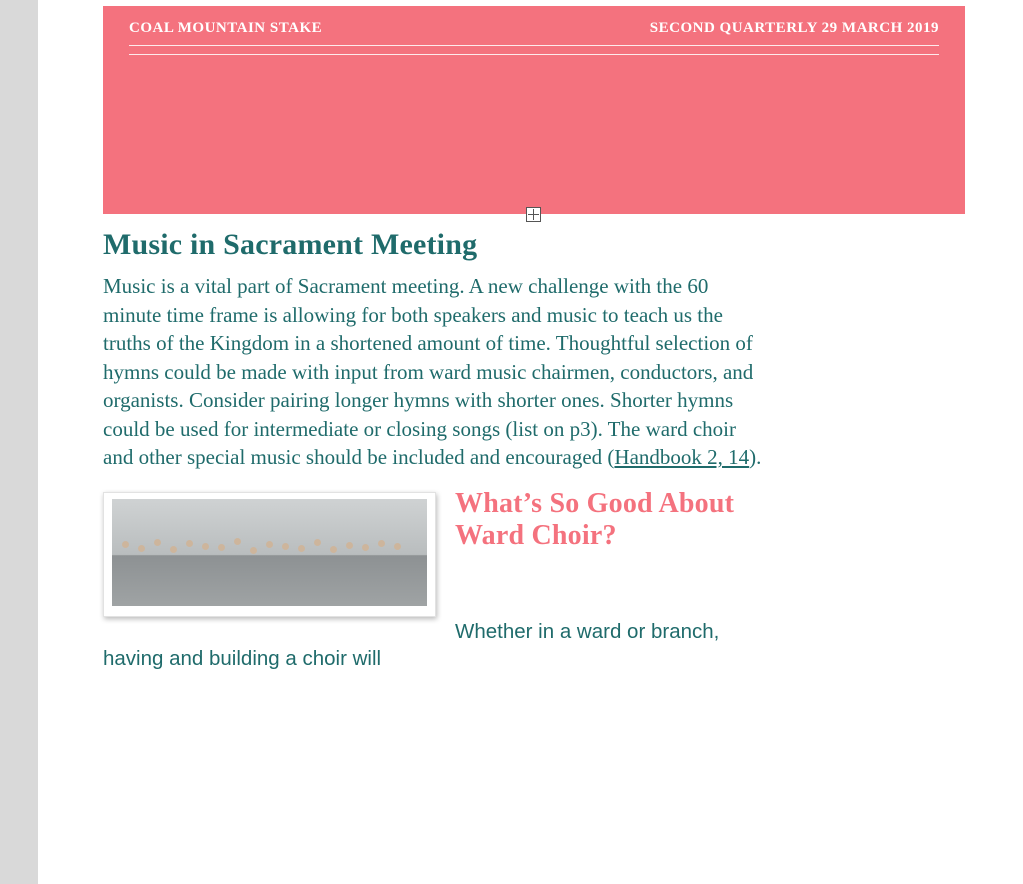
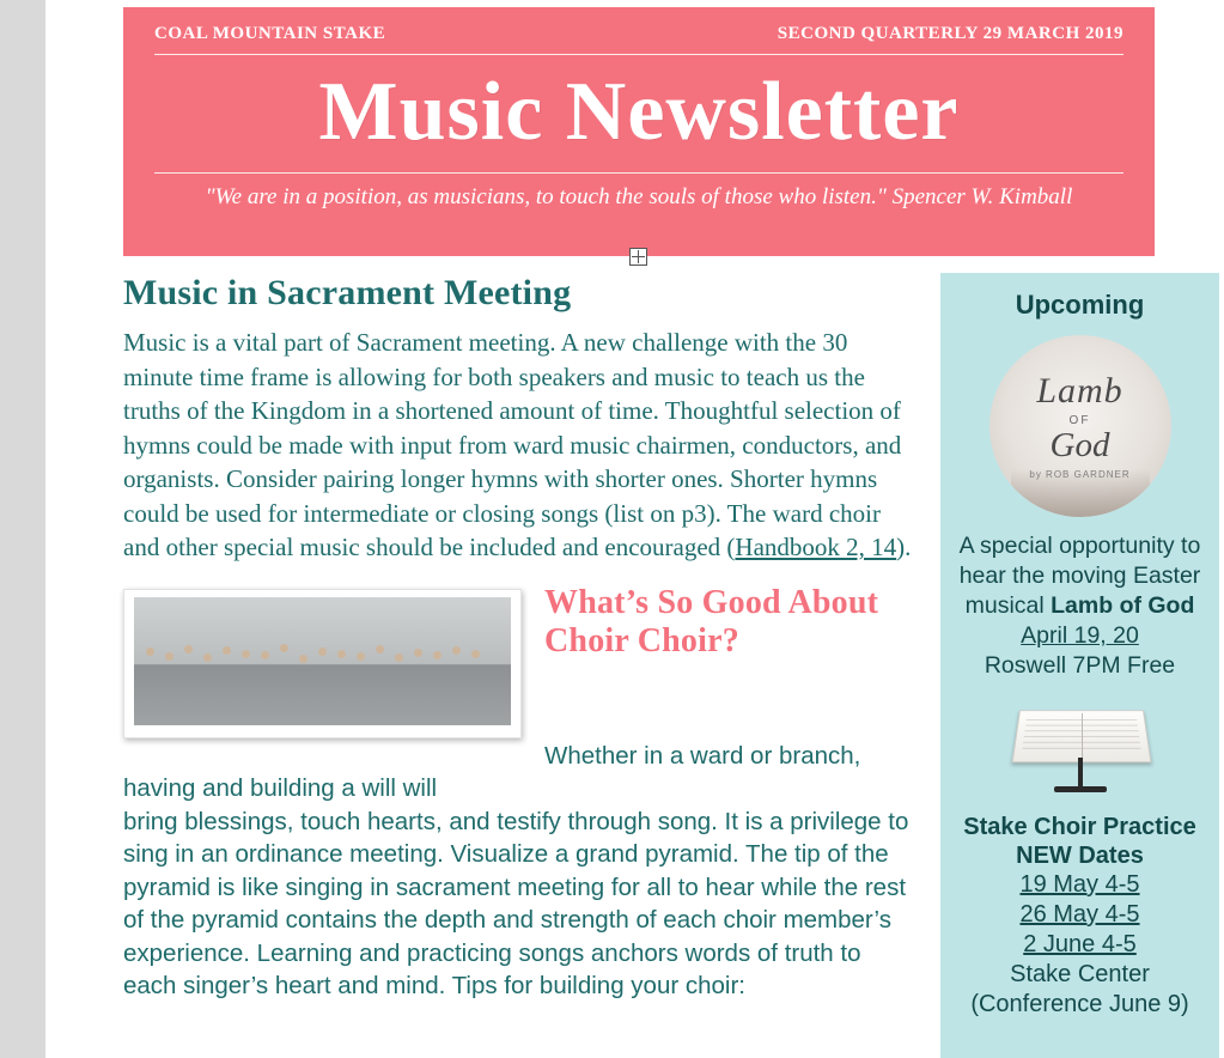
  COAL MOUNTAIN STAKE
  SECOND QUARTERLY 29 MARCH 2019
+ Music Newsletter
+ "We are in a position, as musicians, to touch the souls of those who listen." Spencer W. Kimball
  Music in Sacrament Meeting
- Music is a vital part of Sacrament meeting. A new challenge with the 60 minute time frame is allowing for both speakers and music to teach us the truths of the Kingdom in a shortened amount of time. Thoughtful selection of hymns could be made with input from ward music chairmen, conductors, and organists. Consider pairing longer hymns with shorter ones. Shorter hymns could be used for intermediate or closing songs (list on p3). The ward choir and other special music should be included and encouraged (Handbook 2, 14).
+ Music is a vital part of Sacrament meeting. A new challenge with the 30 minute time frame is allowing for both speakers and music to teach us the truths of the Kingdom in a shortened amount of time. Thoughtful selection of hymns could be made with input from ward music chairmen, conductors, and organists. Consider pairing longer hymns with shorter ones. Shorter hymns could be used for intermediate or closing songs (list on p3). The ward choir and other special music should be included and encouraged (Handbook 2, 14).
- What’s So Good About Ward Choir?
+ What’s So Good About Choir Choir?
- Whether in a ward or branch, having and building a choir will
+ Whether in a ward or branch, having and building a will will
+ bring blessings, touch hearts, and testify through song. It is a privilege to sing in an ordinance meeting. Visualize a grand pyramid. The tip of the pyramid is like singing in sacrament meeting for all to hear while the rest of the pyramid contains the depth and strength of each choir member’s experience. Learning and practicing songs anchors words of truth to each singer’s heart and mind. Tips for building your choir:
+ Upcoming
+ Lamb
+ OF
+ God
+ A special opportunity to hear the moving Easter musical Lamb of God April 19, 20
+ Roswell 7PM Free
+ Stake Choir Practice
+ NEW Dates
+ 19 May 4-5
+ 26 May 4-5
+ 2 June 4-5
+ Stake Center
+ (Conference June 9)
